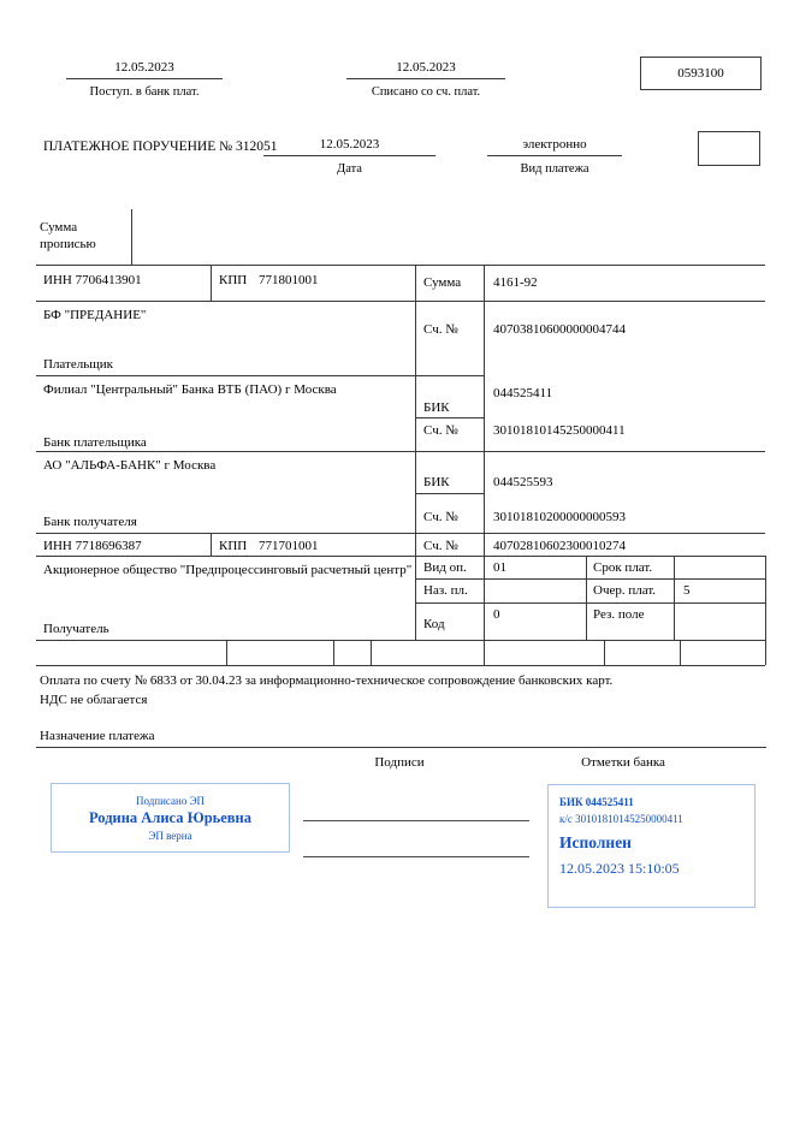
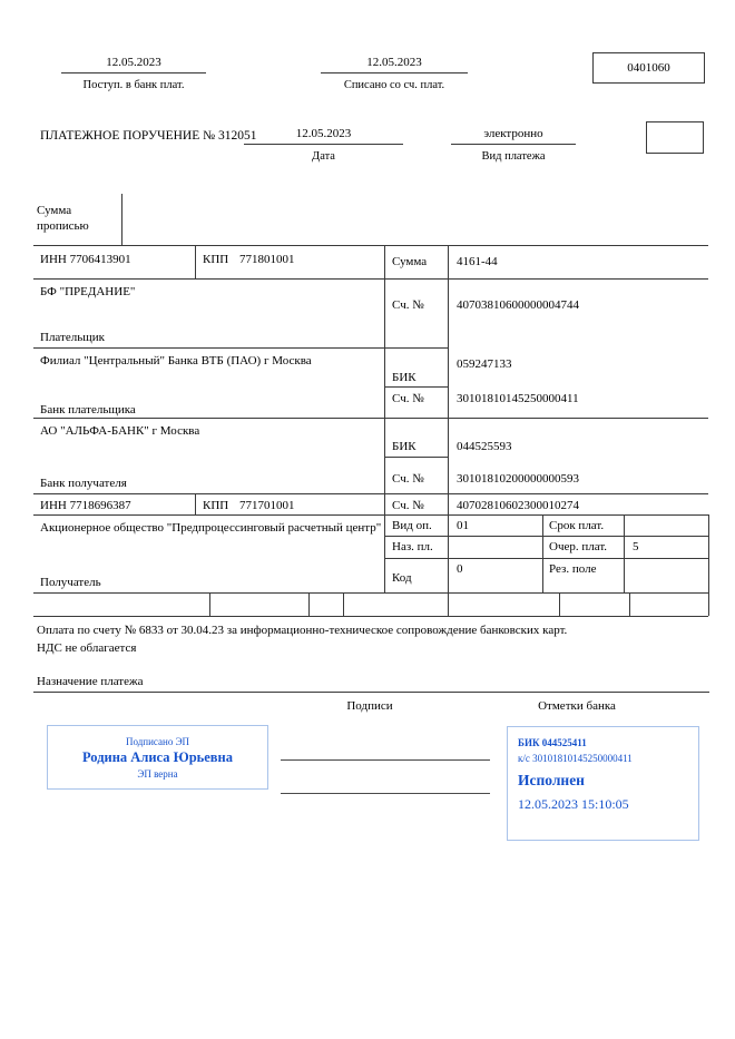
  12.05.2023
  Поступ. в банк плат.
  12.05.2023
  Списано со сч. плат.
- 0593100
+ 0401060
  ПЛАТЕЖНОЕ ПОРУЧЕНИЕ № 312051
  12.05.2023
  Дата
  электронно
  Вид платежа
  Сумма
  прописью
  ИНН 7706413901
  КПП
  771801001
  Сумма
- 4161-92
+ 4161-44
  БФ "ПРЕДАНИЕ"
  Сч. №
  40703810600000004744
  Плательщик
  Филиал "Центральный" Банка ВТБ (ПАО) г Москва
- 044525411
+ 059247133
  БИК
  Сч. №
  30101810145250000411
  Банк плательщика
  АО "АЛЬФА-БАНК" г Москва
  БИК
  044525593
  Сч. №
  30101810200000000593
  Банк получателя
  ИНН 7718696387
  КПП
  771701001
  Сч. №
  40702810602300010274
  Акционерное общество "Предпроцессинговый расчетный центр"
  Вид оп.
  01
  Срок плат.
  Наз. пл.
  Очер. плат.
  5
  0
  Рез. поле
  Код
  Получатель
  Оплата по счету № 6833 от 30.04.23 за информационно-техническое сопровождение банковских карт.
  НДС не облагается
  Назначение платежа
  Подписи
  Отметки банка
  Подписано ЭП
  Родина Алиса Юрьевна
  ЭП верна
  БИК 044525411
  к/с 30101810145250000411
  Исполнен
  12.05.2023 15:10:05
